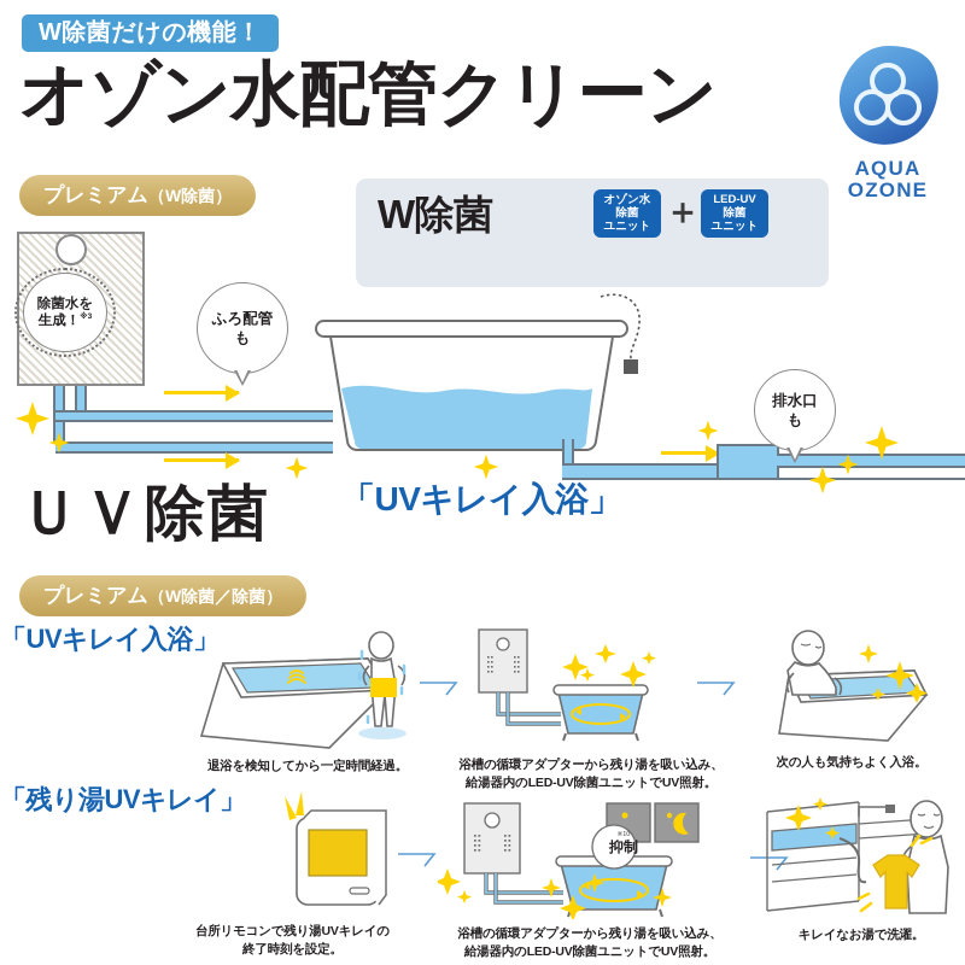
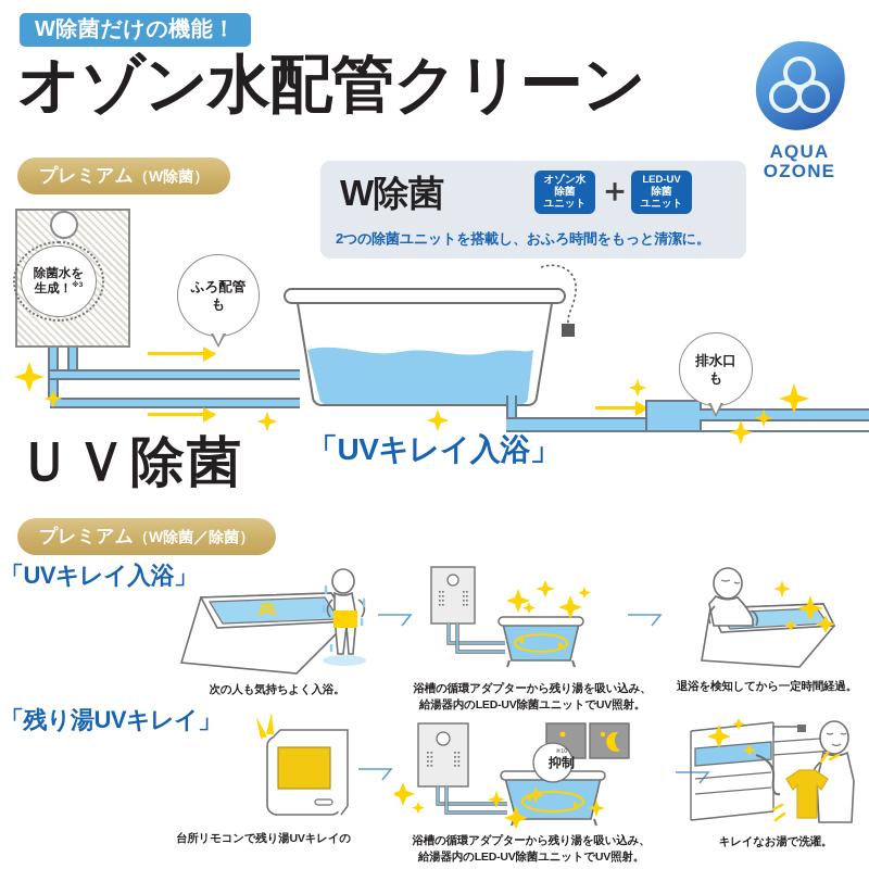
  W除菌だけの機能！
  オゾン水配管クリーン
  プレミアム
  （W除菌）
  AQUA
  OZONE
  W除菌
  オゾン水
  除菌
  ユニット
  ＋
  LED-UV
  除菌
  ユニット
+ 2つの除菌ユニットを搭載し、おふろ時間をもっと清潔に。
  除菌水を
  ふろ配管
  も
  排水口
  も
  「UVキレイ入浴」
  ＵＶ除菌
  プレミアム
  （W除菌／除菌）
  「UVキレイ入浴」
- 退浴を検知してから一定時間経過。
+ 次の人も気持ちよく入浴。
  浴槽の循環アダプターから残り湯を吸い込み、
  給湯器内のLED-UV除菌ユニットでUV照射。
- 次の人も気持ちよく入浴。
+ 退浴を検知してから一定時間経過。
  「残り湯UVキレイ」
  台所リモコンで残り湯UVキレイの
- 終了時刻を設定。
  抑制
  浴槽の循環アダプターから残り湯を吸い込み、
  給湯器内のLED-UV除菌ユニットでUV照射。
  キレイなお湯で洗濯。
